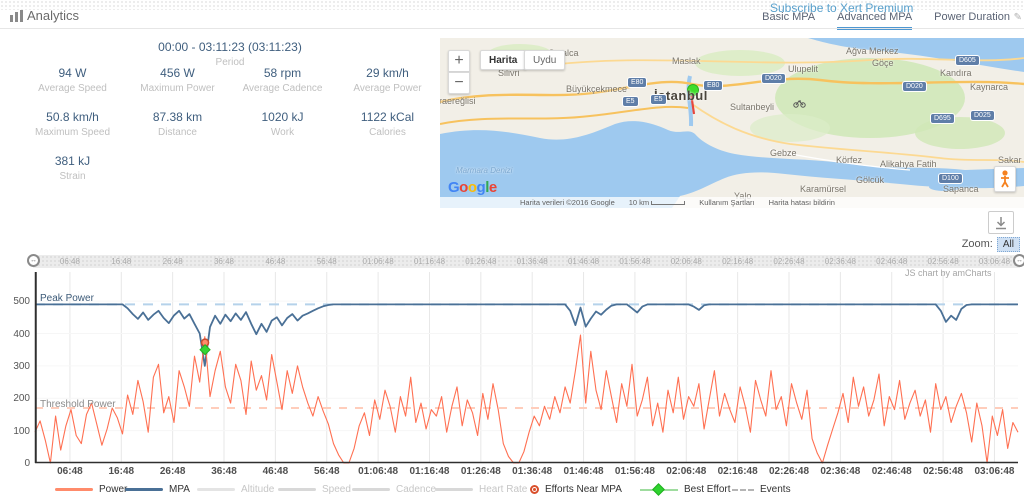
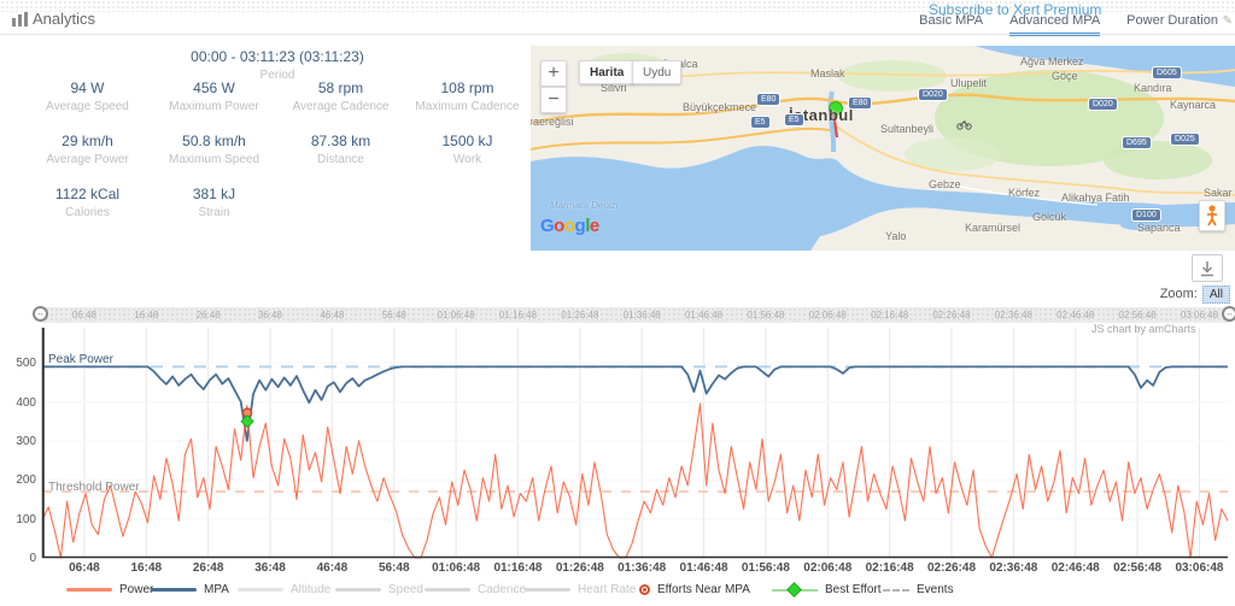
  Analytics
  Subscribe to Xert Premium
  Basic MPA
  Advanced MPA
  Power Duration
  ✎
  00:00 - 03:11:23 (03:11:23)
  Period
  94 W
  Average Speed
  456 W
  Maximum Power
  58 rpm
  Average Cadence
+ 108 rpm
+ Maximum Cadence
  29 km/h
  Average Power
  50.8 km/h
  Maximum Speed
  87.38 km
  Distance
- 1020 kJ
+ 1500 kJ
  Work
  1122 kCal
  Calories
  381 kJ
  Strain
  Maslak
  Silivri
  Büyükçekmece
  tanbul
  Sultanbeyli
  raereğlisi
  Ulupelit
  Ağva Merkez
  Göçe
  Kandıra
  Kaynarca
  Gebze
  Körfez
  Alikahya Fatih
  Gölcük
  Karamürsel
  Sapanca
  Yalo
  Sakar
  Marmara Denizi
  +
  −
  Harita
  Uydu
  Google
- Harita verileri ©2016 Google
- 10 km
- Kullanım Şartları
- Harita hatası bildirin
  Zoom: All
  06:48
  16:48
  26:48
  36:48
  46:48
  56:48
  01:06:48
  01:16:48
  01:26:48
  01:36:48
  01:46:48
  01:56:48
  02:06:48
  02:16:48
  02:26:48
  02:36:48
  02:46:48
  02:56:48
  03:06:48
  JS charty amCharts
  0
  100
  200
  300
  400
  500
  Peak Power
  Threshold Power
  06:48
  16:48
  26:48
  36:48
  46:48
  56:48
  01:06:48
  01:16:48
  01:26:48
  01:36:48
  01:46:48
  01:56:48
  02:06:48
  02:16:48
  02:26:48
  02:36:48
  02:46:48
  02:56:48
  03:06:48
  Powe
  MPA
  Altitude
  Speed
  Cadence
  Heart Rate
  Efforts Near MPA
  Best Effort
  Events
